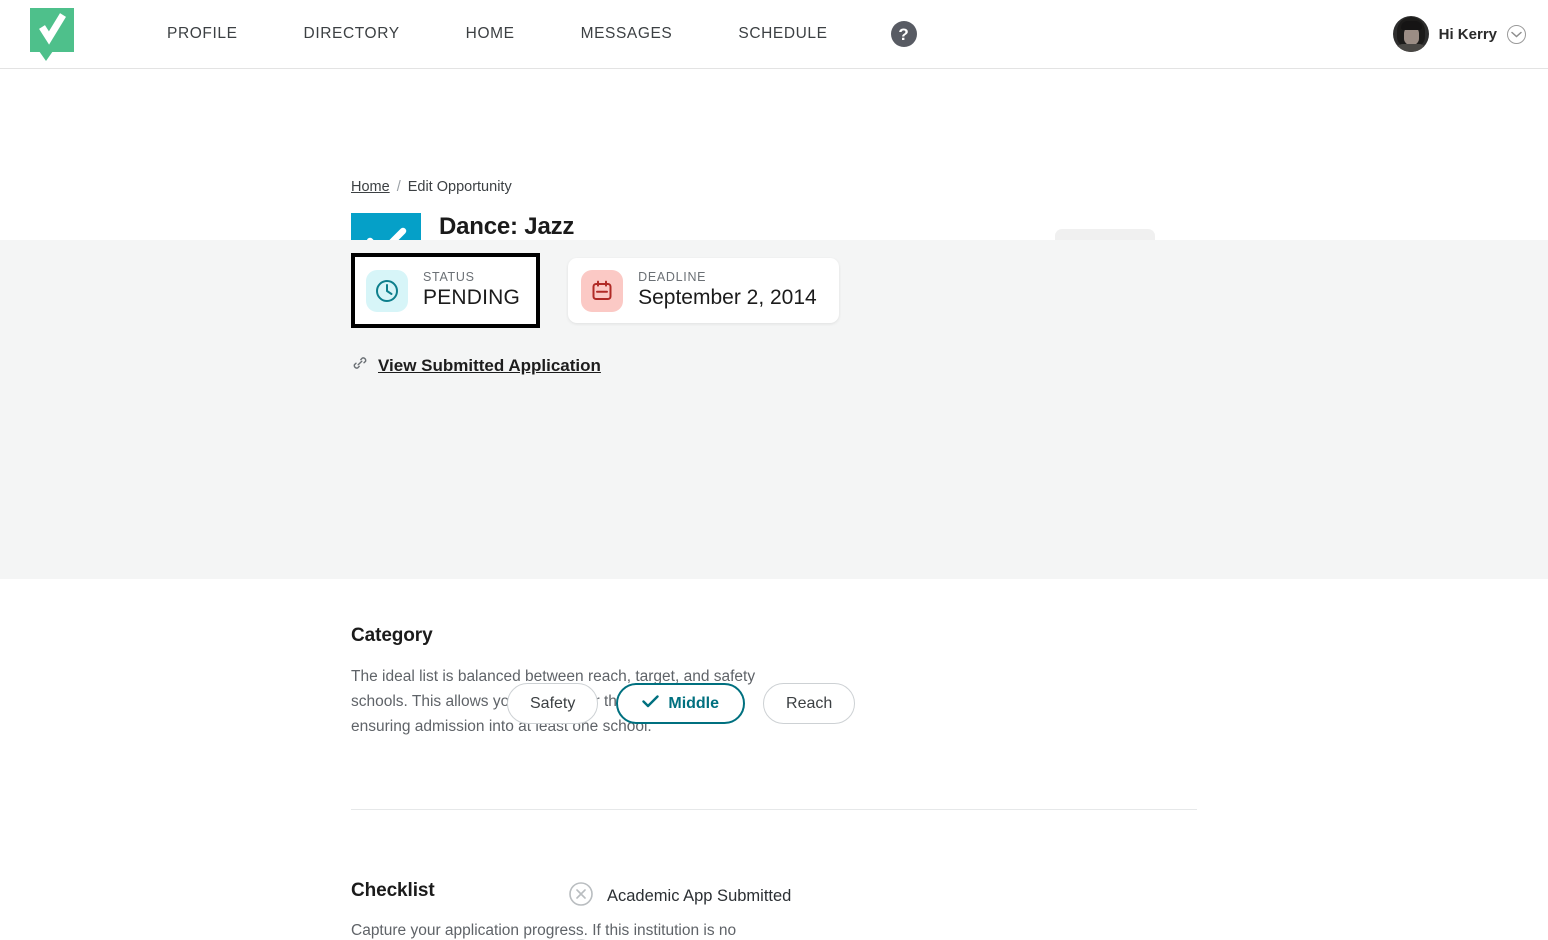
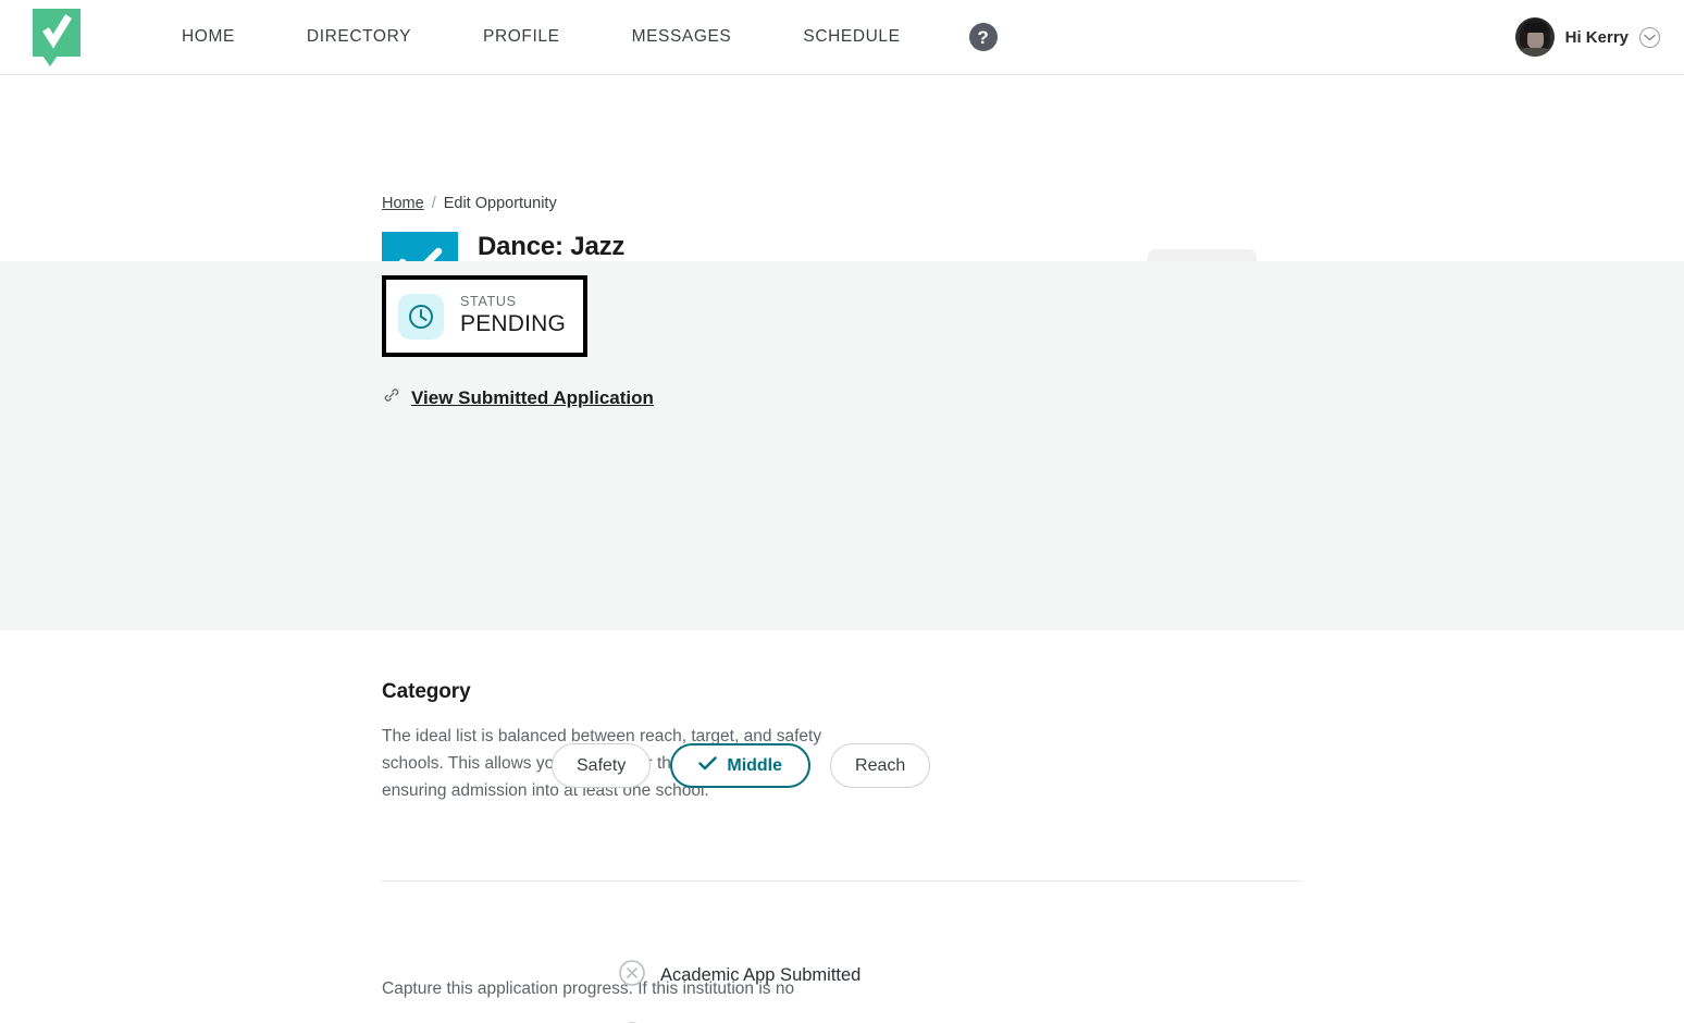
- PROFILE
+ HOME
  DIRECTORY
- HOME
+ PROFILE
  MESSAGES
  SCHEDULE
  ?
  Hi Kerry
  Home
  /
  Edit Opportunity
  Dance: Jazz
  STATUS
  PENDING
- DEADLINE
- September 2, 2014
  View Submitted Application
  Category
  The ideal list is balanced between reach, target, and safety schools. This allows yo th ensuring admission into at least one school.
  Safety
  Middle
  Reach
- Checklist
- Capture your application progress. If this institution is no
+ Capture this application progress. If this institution is no
  Academic App Submitted
